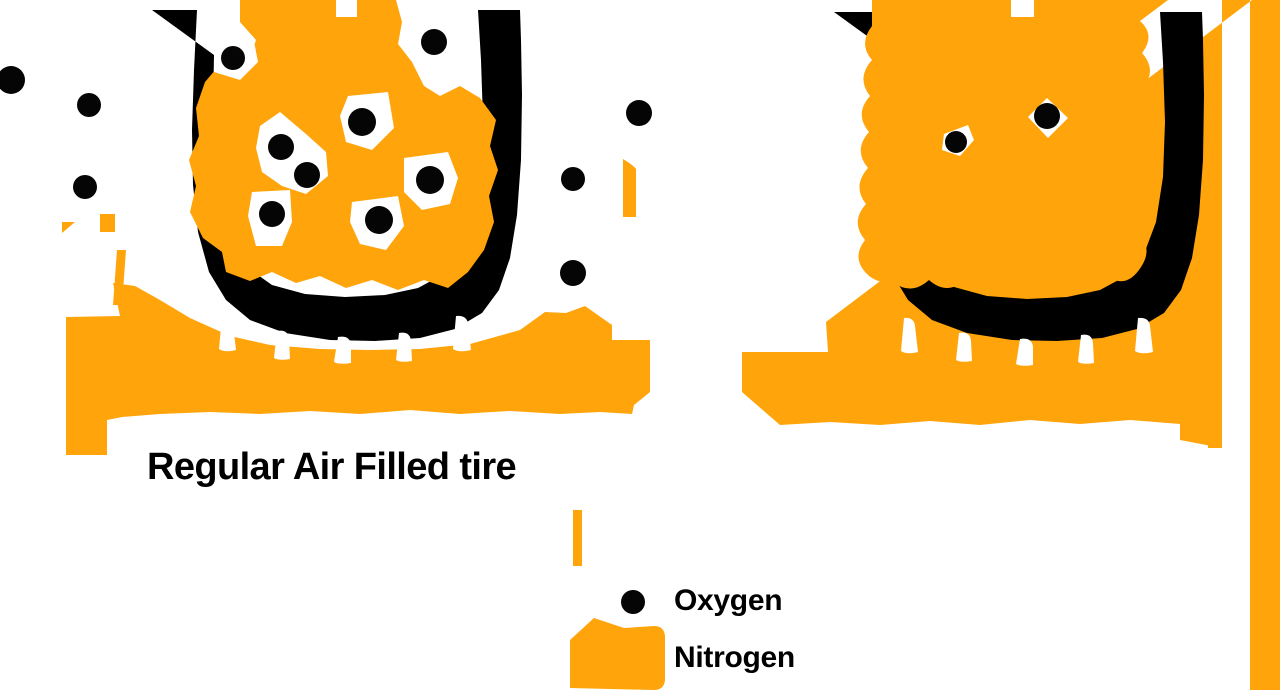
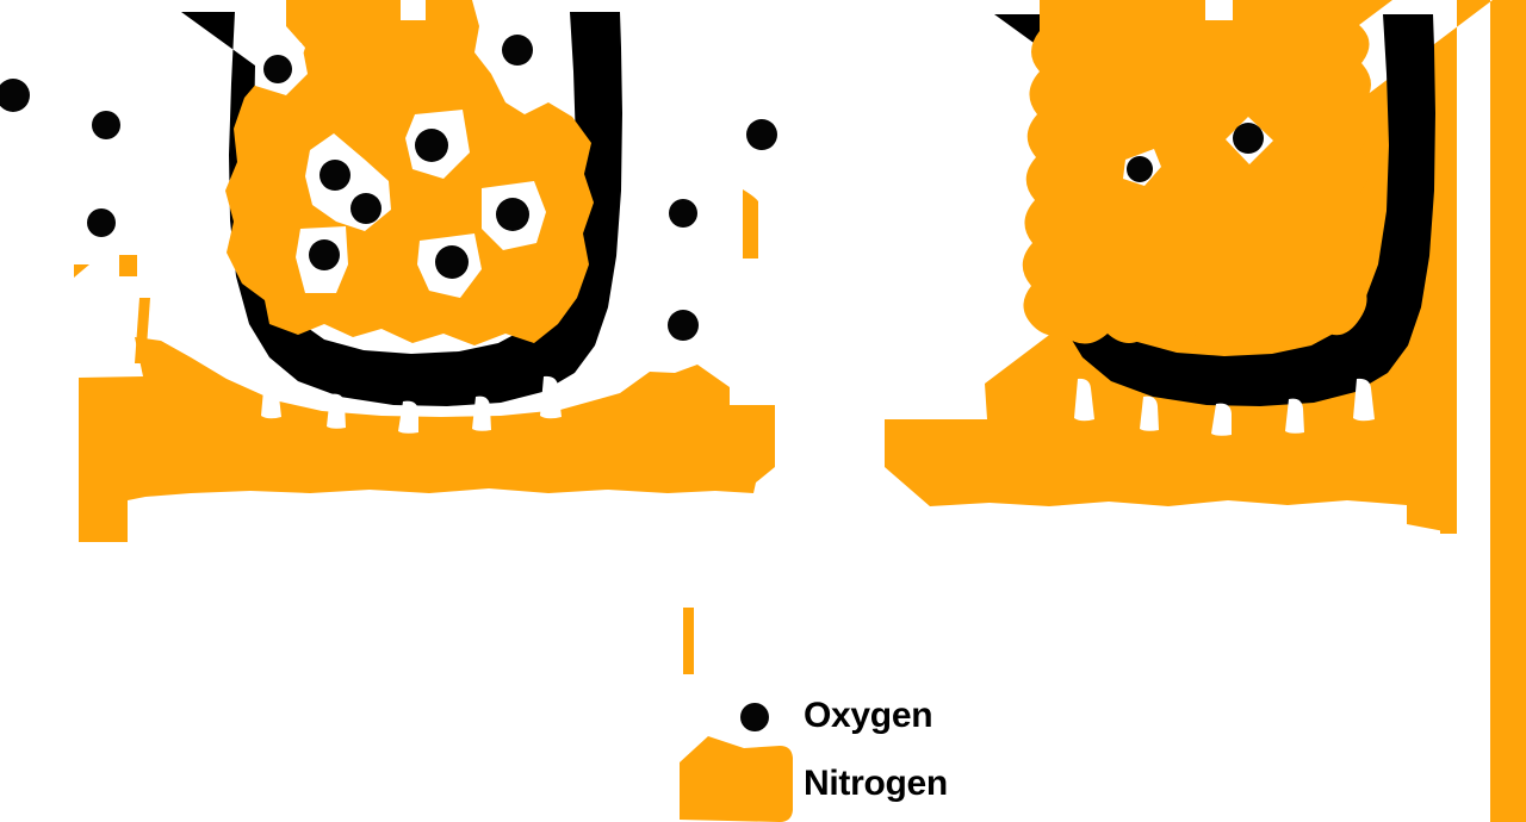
- Regular Air Filled tire
  Oxygen
  Nitrogen
